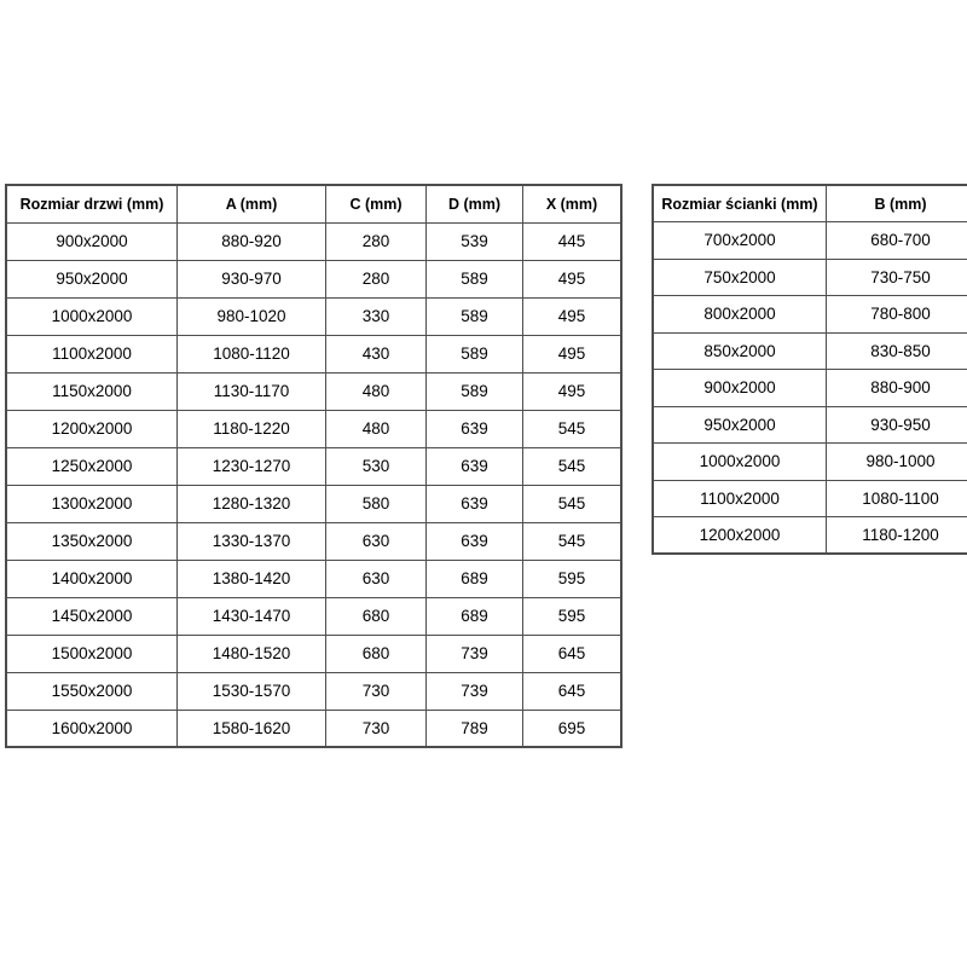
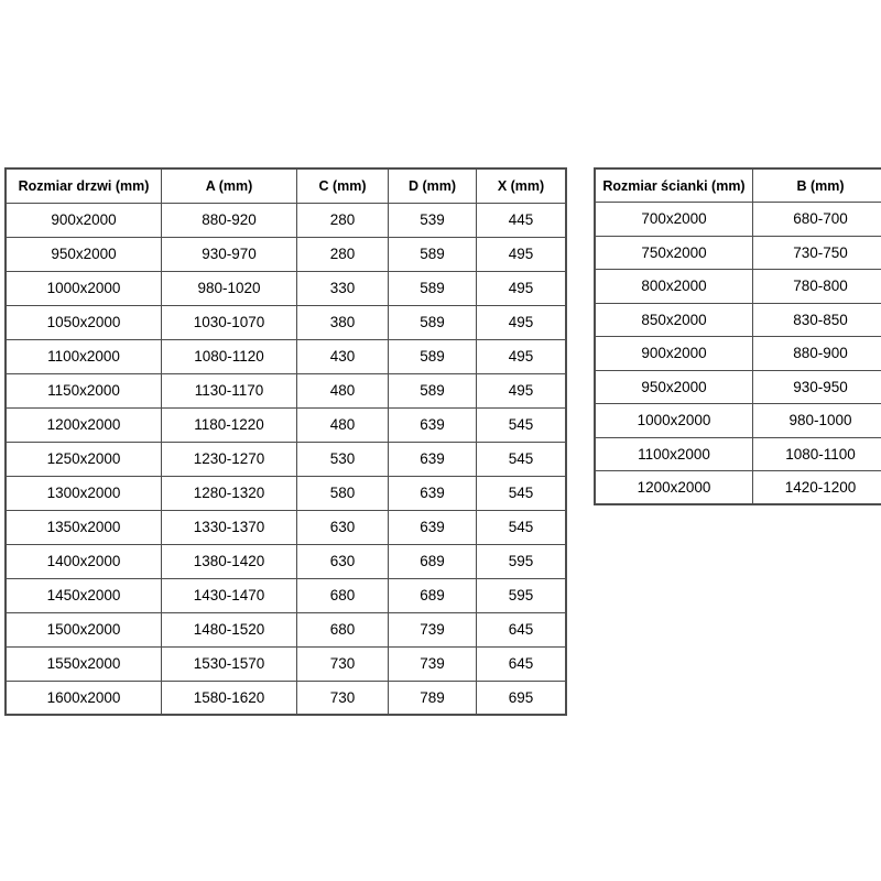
  Rozmiar drzwi (mm)	A (mm)	C (mm)	D (mm)	X (mm)
  900x2000	880-920	280	539	445
  950x2000	930-970	280	589	495
  1000x2000	980-1020	330	589	495
+ 1050x2000	1030-1070	380	589	495
  1100x2000	1080-1120	430	589	495
  1150x2000	1130-1170	480	589	495
  1200x2000	1180-1220	480	639	545
  1250x2000	1230-1270	530	639	545
  1300x2000	1280-1320	580	639	545
  1350x2000	1330-1370	630	639	545
  1400x2000	1380-1420	630	689	595
  1450x2000	1430-1470	680	689	595
  1500x2000	1480-1520	680	739	645
  1550x2000	1530-1570	730	739	645
  1600x2000	1580-1620	730	789	695
  Rozmiar ścianki (mm)	B (mm)
  700x2000	680-700
  750x2000	730-750
  800x2000	780-800
  850x2000	830-850
  900x2000	880-900
  950x2000	930-950
  1000x2000	980-1000
  1100x2000	1080-1100
- 1200x2000	1180-1200
+ 1200x2000	1420-1200
